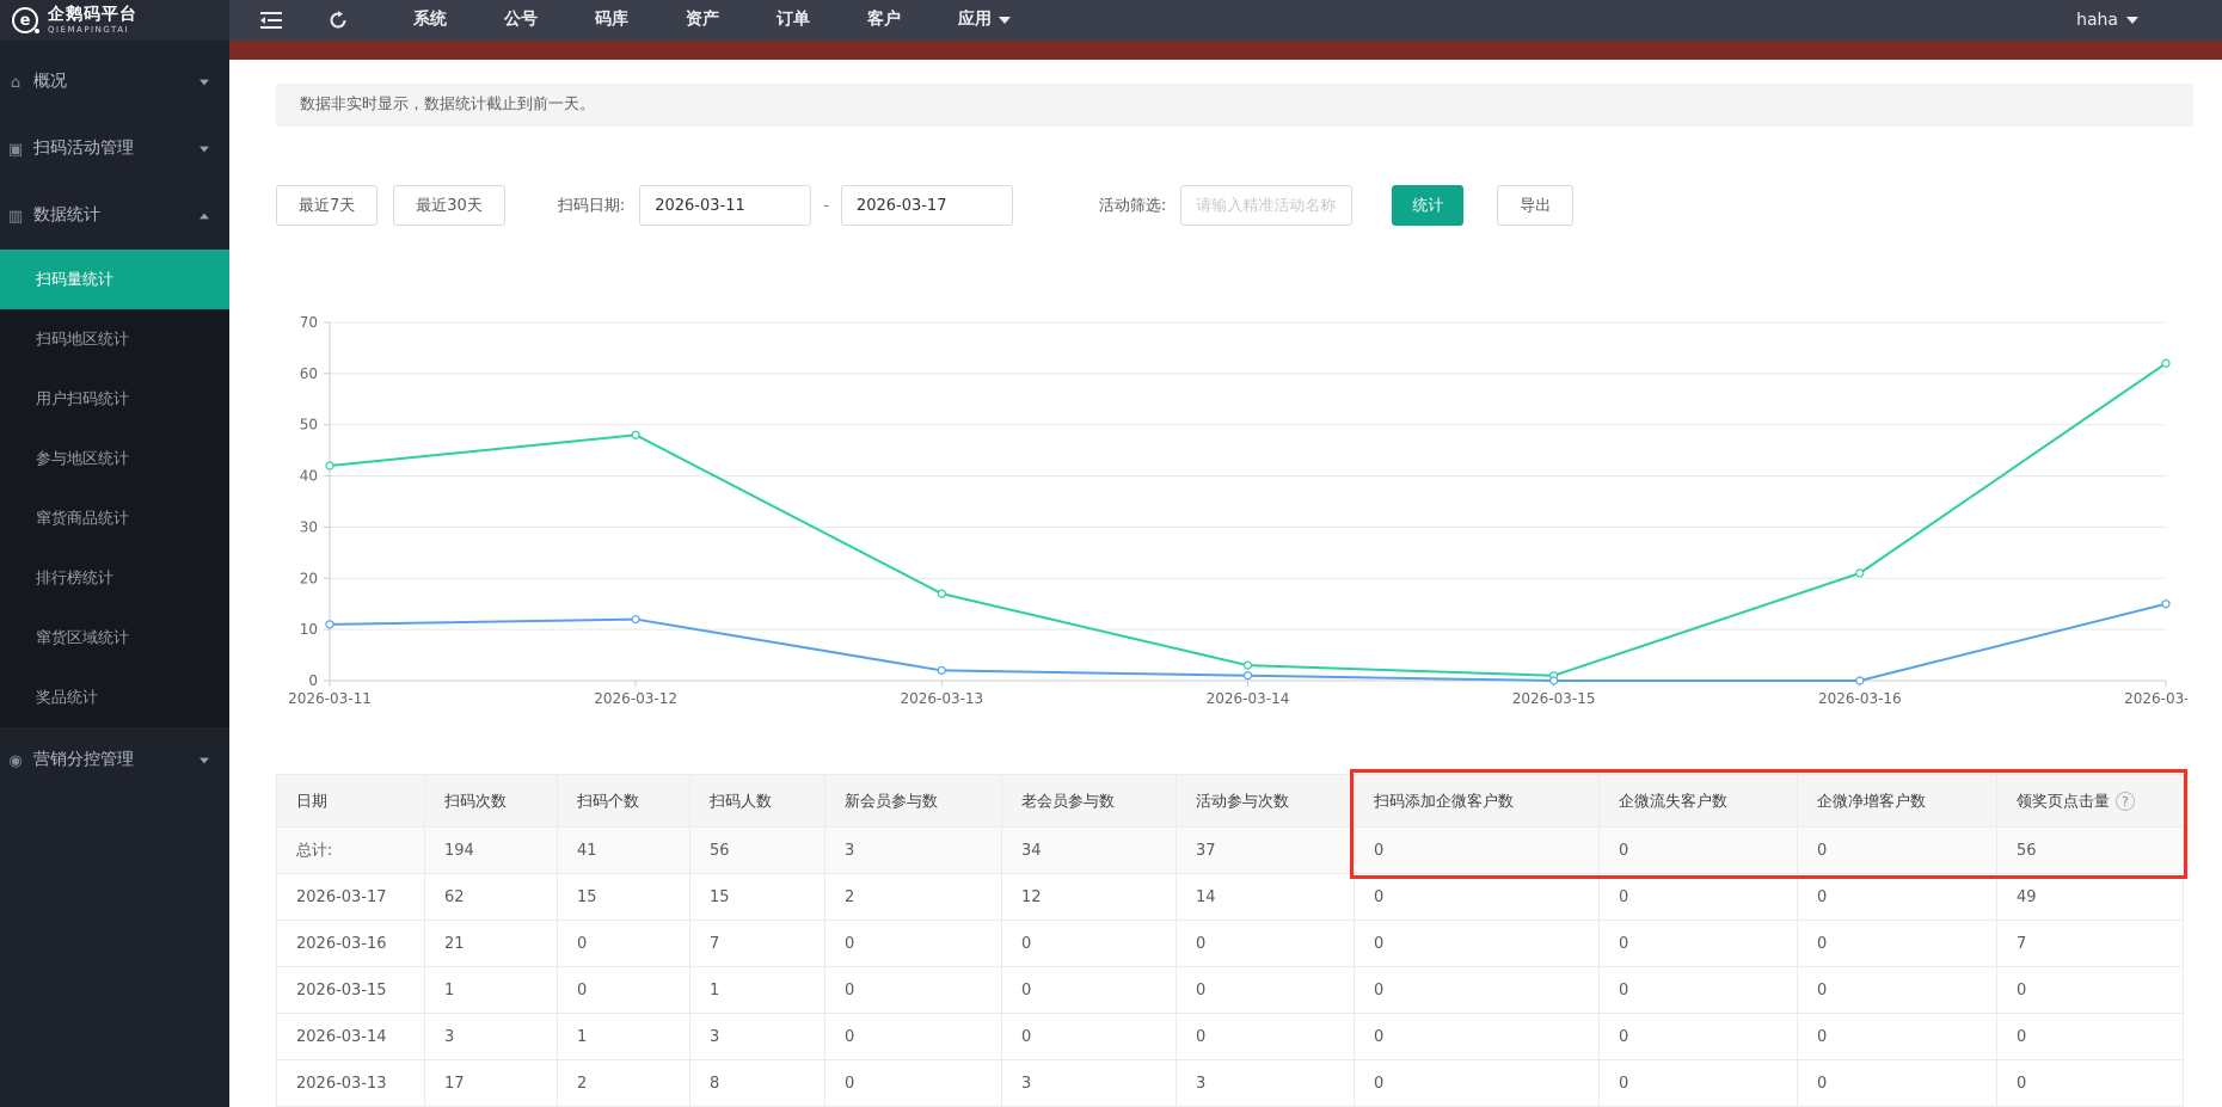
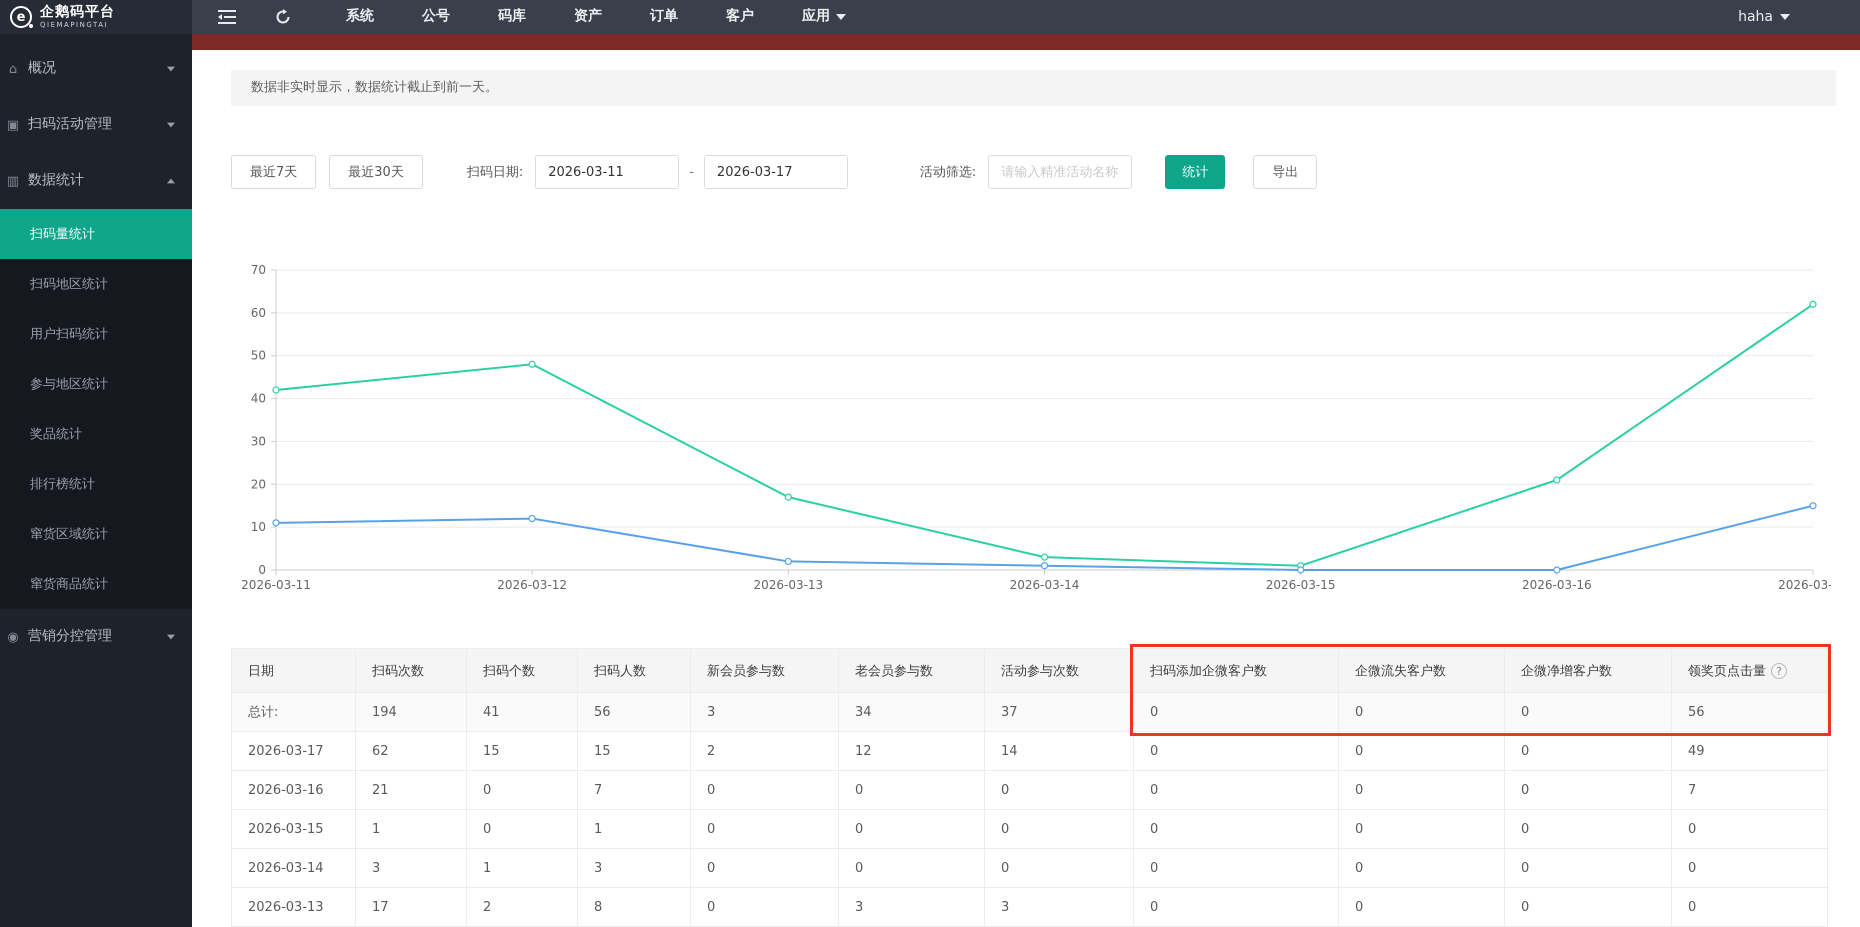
  e
  企鹅码平台
  QIEMAPINGTAI
  系统
  公号
  码库
  资产
  订单
  客户
  应用
  haha
  ⌂
  概况
  ▣
  扫码活动管理
  ▥
  数据统计
  扫码量统计
  扫码地区统计
  用户扫码统计
  参与地区统计
- 窜货商品统计
+ 奖品统计
  排行榜统计
  窜货区域统计
- 奖品统计
+ 窜货商品统计
  ◉
  营销分控管理
  数据非实时显示，数据统计截止到前一天。
  最近7天
  最近30天
  扫码日期:
  2026-03-11
  -
  2026-03-17
  活动筛选:
  请输入精准活动名称
  统计
  导出
  0
  10
  20
  30
  40
  50
  60
  70
  2026-03-11
  2026-03-12
  2026-03-13
  2026-03-14
  2026-03-15
  2026-03-16
  2026-03-
  日期	扫码次数	扫码个数	扫码人数	新会员参与数	老会员参与数	活动参与次数	扫码添加企微客户数	企微流失客户数	企微净增客户数	领奖页点击量 ?
  总计:	194	41	56	3	34	37	0	0	0	56
  2026-03-17	62	15	15	2	12	14	0	0	0	49
  2026-03-16	21	0	7	0	0	0	0	0	0	7
  2026-03-15	1	0	1	0	0	0	0	0	0	0
  2026-03-14	3	1	3	0	0	0	0	0	0	0
  2026-03-13	17	2	8	0	3	3	0	0	0	0
